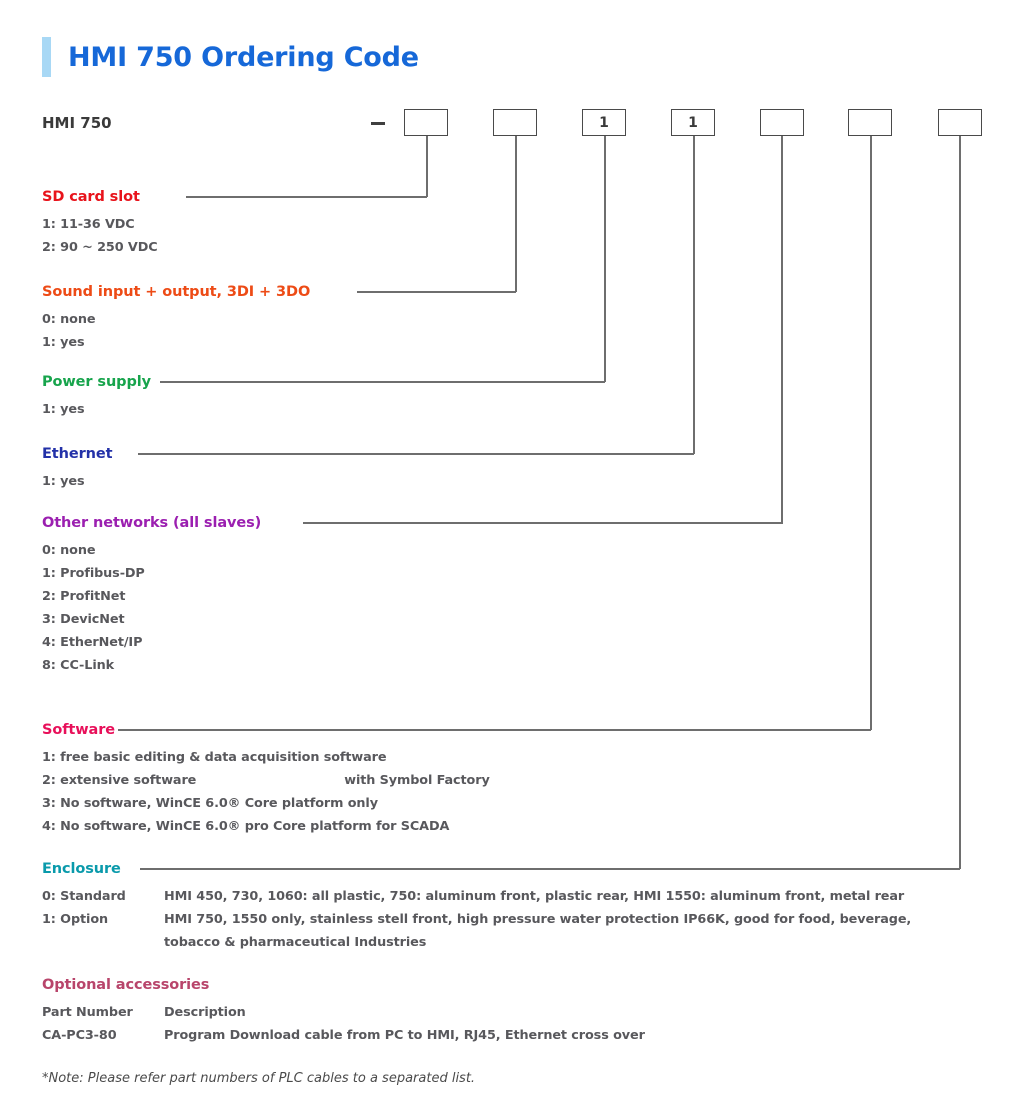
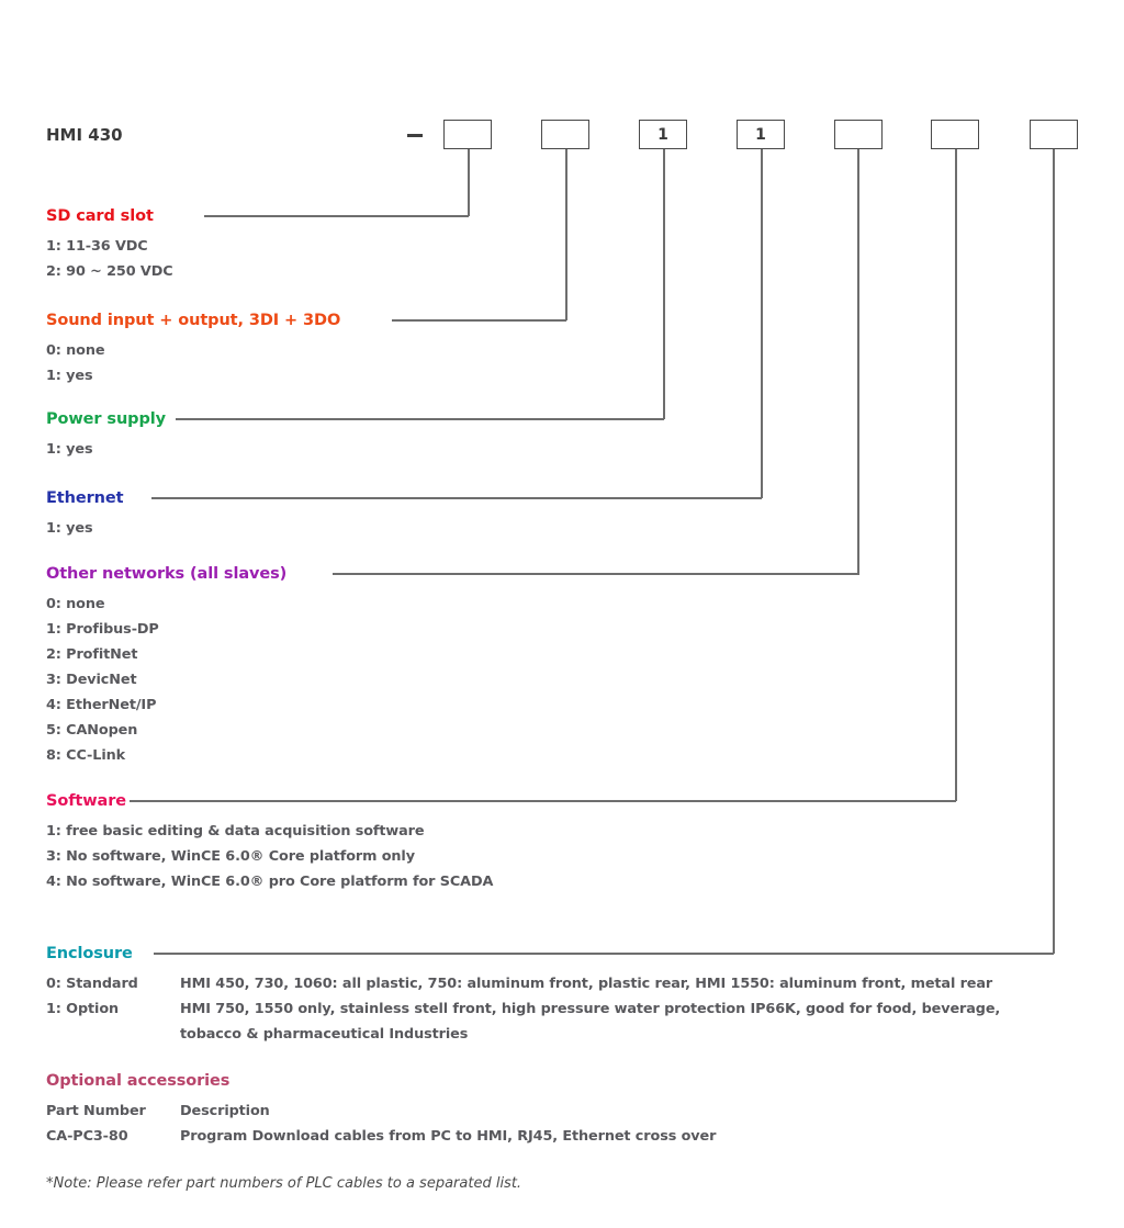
- HMI 750 Ordering Code
- HMI 750
+ HMI 430
  1
  1
  SD card slot
  1: 11-36 VDC
  2: 90 ~ 250 VDC
  Sound input + output, 3DI + 3DO
  0: none
  1: yes
  Power supply
  1: yes
  Ethernet
  1: yes
  Other networks (all slaves)
  0: none
  1: Profibus-DP
  2: ProfitNet
  3: DevicNet
  4: EtherNet/IP
+ 5: CANopen
  8: CC-Link
  Software
  1: free basic editing & data acquisition software
- 2: extensive software with Symbol Factory
  3: No software, WinCE 6.0® Core platform only
  4: No software, WinCE 6.0® pro Core platform for SCADA
  Enclosure
  0: Standard
  HMI 450, 730, 1060: all plastic, 750: aluminum front, plastic rear, HMI 1550: aluminum front, metal rear
  1: Option
  HMI 750, 1550 only, stainless stell front, high pressure water protection IP66K, good for food, beverage,
  tobacco & pharmaceutical Industries
  Optional accessories
  Part Number
  Description
  CA-PC3-80
- Program Download cable from PC to HMI, RJ45, Ethernet cross over
+ Program Download cables from PC to HMI, RJ45, Ethernet cross over
  *Note: Please refer part numbers of PLC cables to a separated list.
